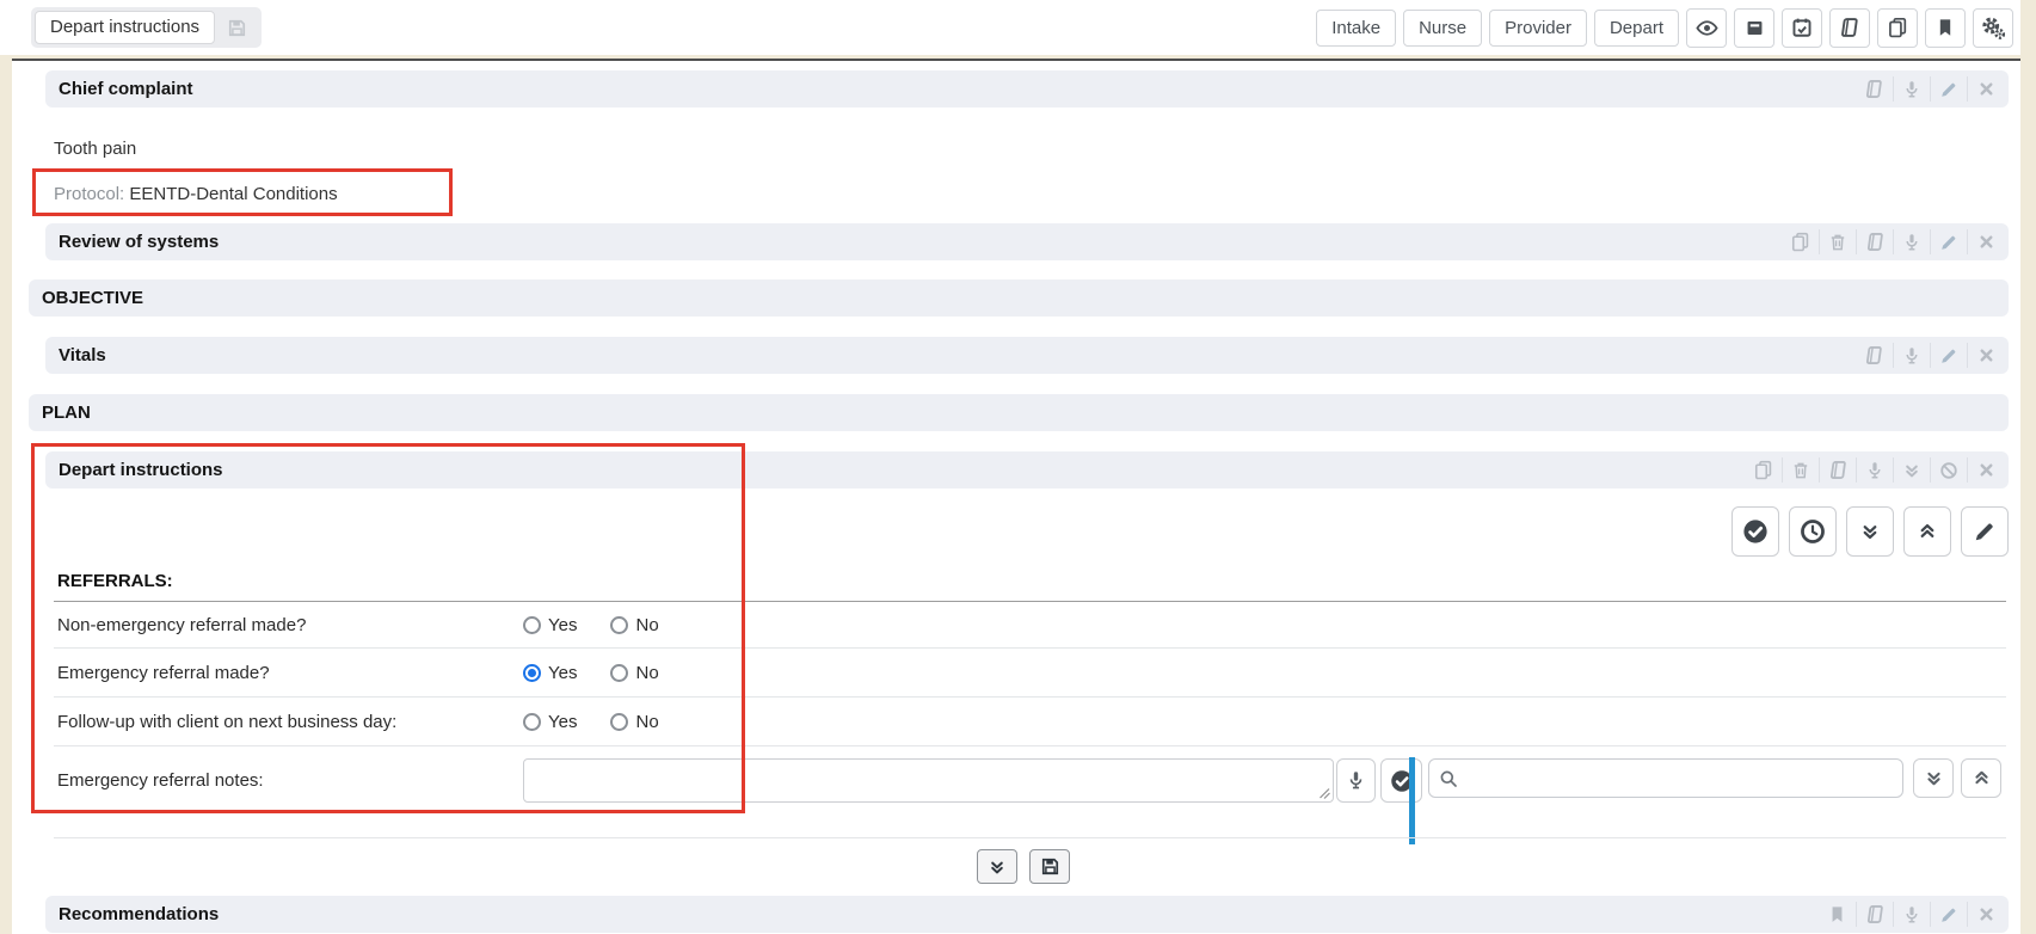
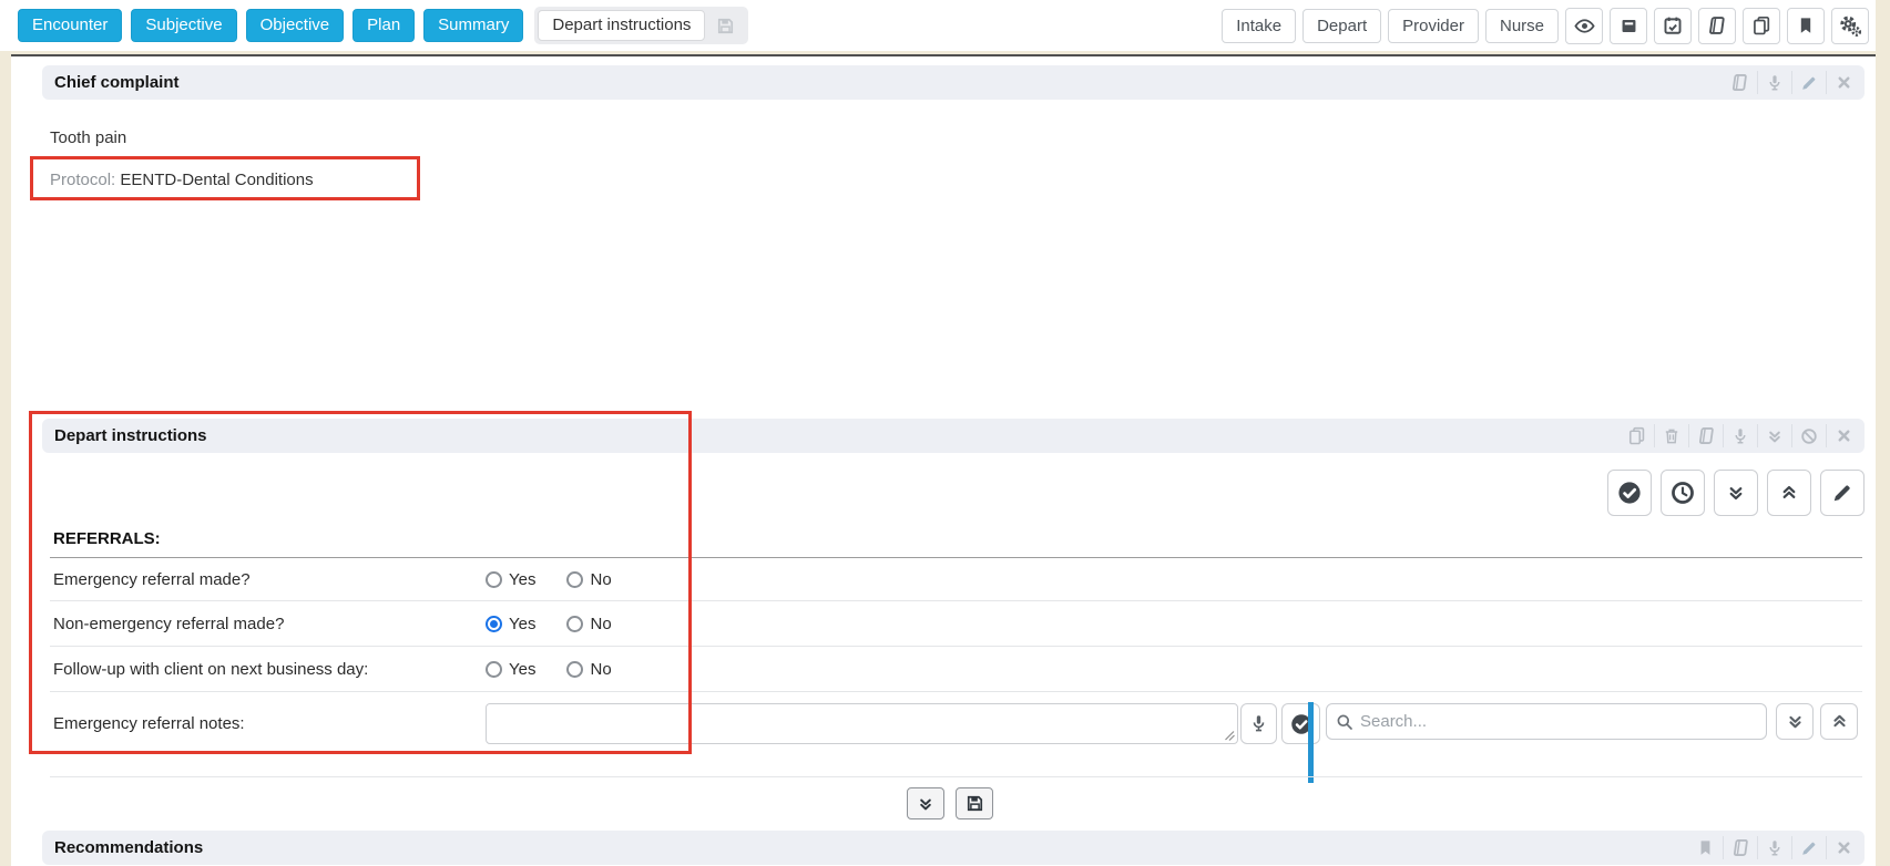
+ Encounter
+ Subjective
+ Objective
+ Plan
+ Summary
  Depart instructions
  Intake
- Nurse
+ Depart
  Provider
- Depart
+ Nurse
  Chief complaint
  Tooth pain
  Protocol: EENTD-Dental Conditions
- Review of systems
- OBJECTIVE
- Vitals
- PLAN
  Depart instructions
  REFERRALS:
- Non-emergency referral made?
+ Emergency referral made?
  Yes
  No
- Emergency referral made?
+ Non-emergency referral made?
  Yes
  No
  Follow-up with client on next business day:
  Yes
  No
  Emergency referral notes:
+ Search...
  Recommendations
